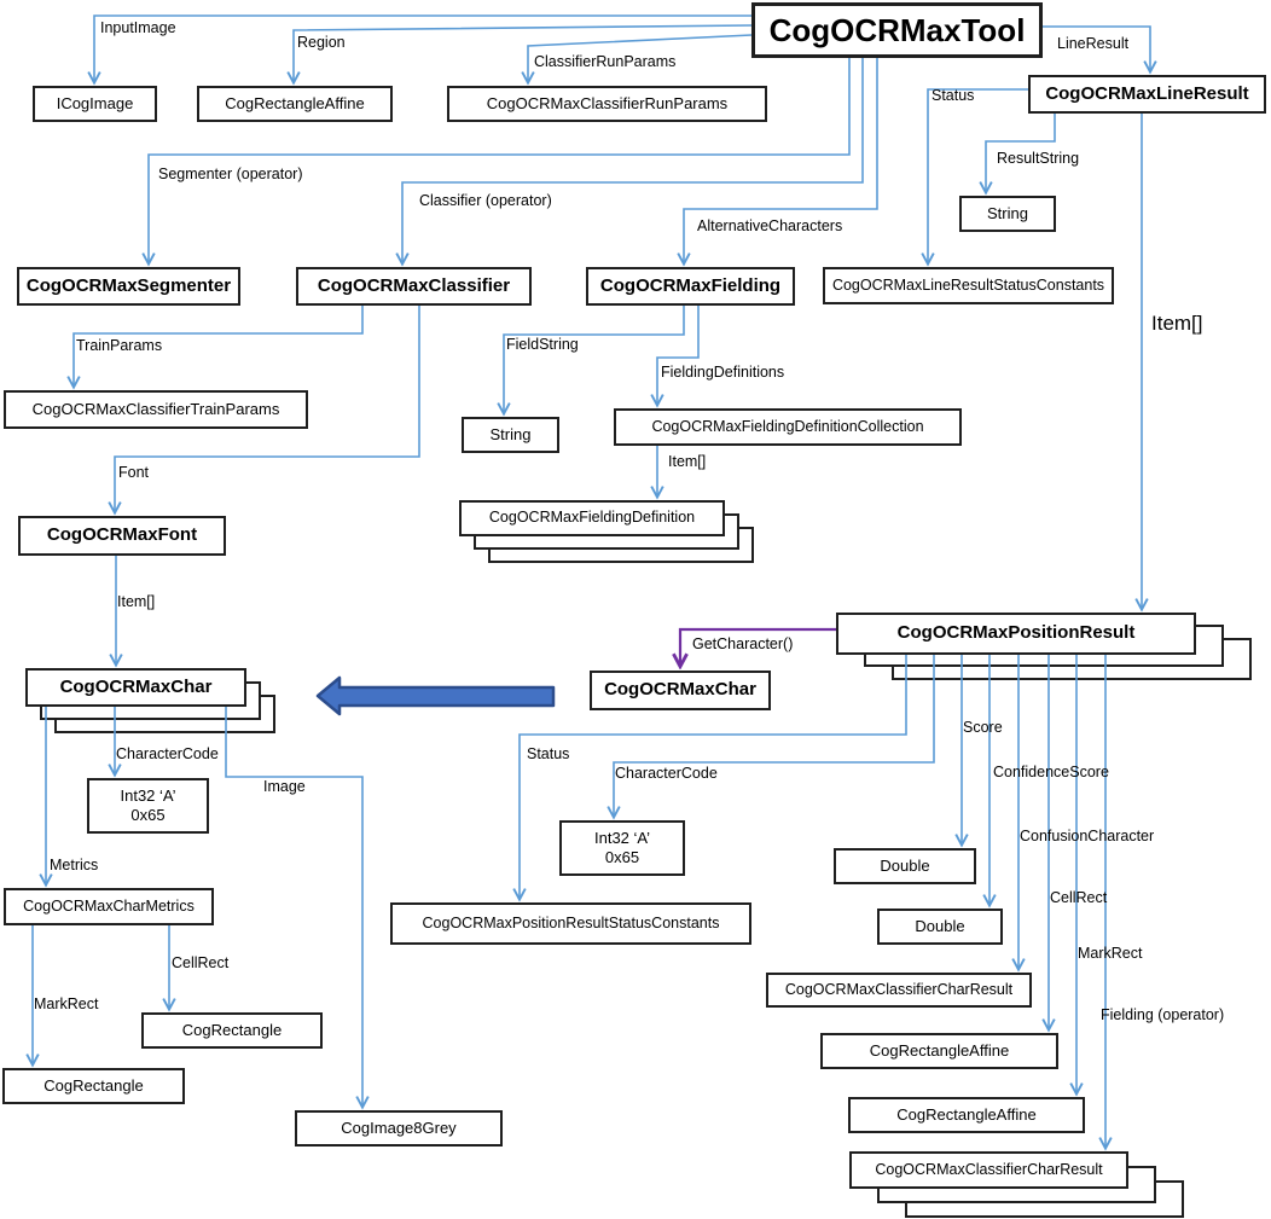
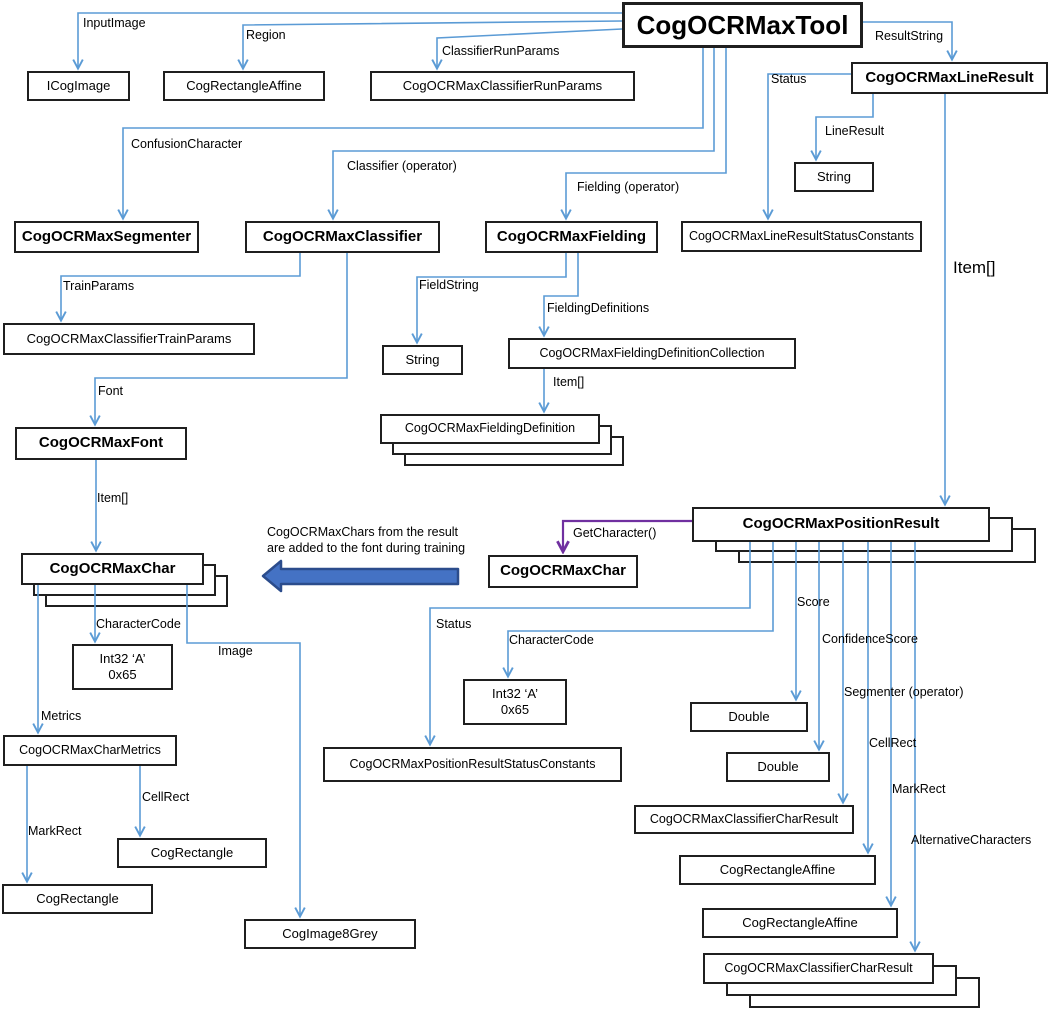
  CogOCRMaxTool
  ICogImage
  CogRectangleAffine
  CogOCRMaxClassifierRunParams
  CogOCRMaxLineResult
  String
  CogOCRMaxSegmenter
  CogOCRMaxClassifier
  CogOCRMaxFielding
  CogOCRMaxLineResultStatusConstants
  CogOCRMaxClassifierTrainParams
  String
  CogOCRMaxFieldingDefinitionCollection
  CogOCRMaxFieldingDefinition
  CogOCRMaxFont
  CogOCRMaxChar
  CogOCRMaxChar
  CogOCRMaxPositionResult
  Int32 ‘A’
  0x65
  CogOCRMaxCharMetrics
  CogRectangle
  CogRectangle
  CogImage8Grey
  Int32 ‘A’
  0x65
  CogOCRMaxPositionResultStatusConstants
  Double
  Double
  CogOCRMaxClassifierCharResult
  CogRectangleAffine
  CogRectangleAffine
  CogOCRMaxClassifierCharResult
  InputImage
  Region
  ClassifierRunParams
- LineResult
+ ResultString
  Status
- ResultString
+ LineResult
- Segmenter (operator)
+ ConfusionCharacter
  Classifier (operator)
- AlternativeCharacters
+ Fielding (operator)
  TrainParams
  FieldString
  FieldingDefinitions
  Item[]
  Item[]
  Font
  Item[]
  GetCharacter()
  CharacterCode
  Image
  Metrics
  Status
  CharacterCode
  Score
  ConfidenceScore
- ConfusionCharacter
+ Segmenter (operator)
  CellRect
  MarkRect
- Fielding (operator)
+ AlternativeCharacters
  CellRect
  MarkRect
+ CogOCRMaxChars from the result
+ are added to the font during training
